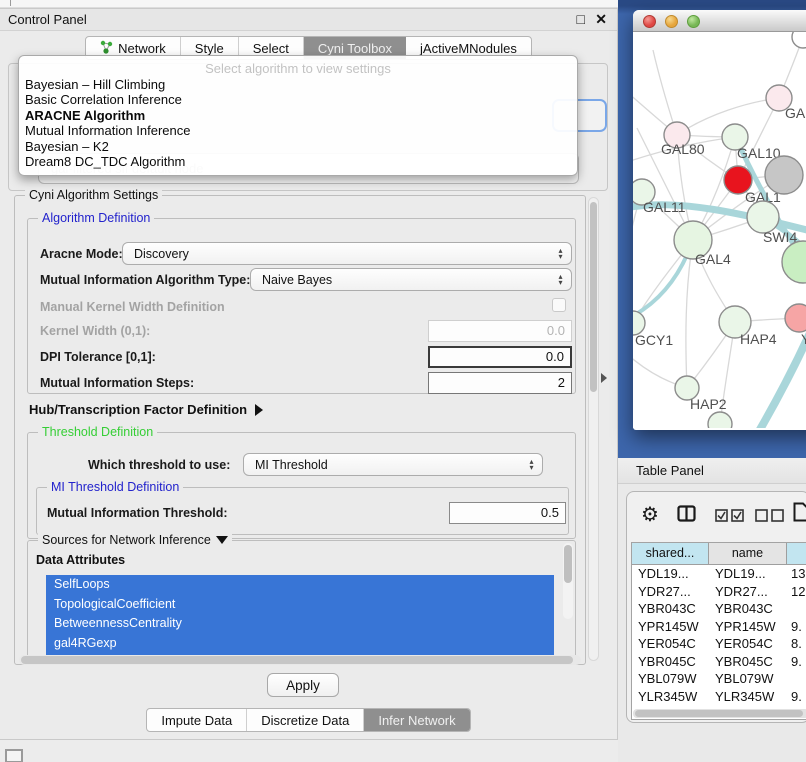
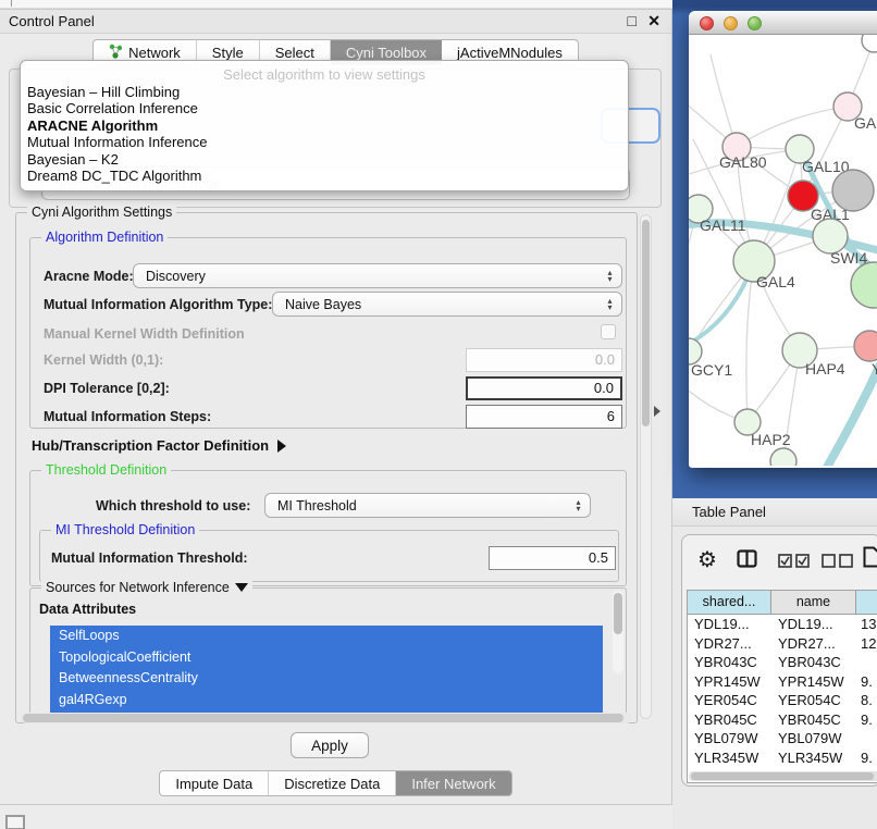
  Control Panel
  □
  ✕
  Network
  Style
  Select
  Cyni Toolbox
  jActiveMNodules
  Select algorithm to view settings
  Bayesian – Hill Climbing
  Basic Correlation Inference
  ARACNE Algorithm
  Mutual Information Inference
  Bayesian – K2
  Dream8 DC_TDC Algorithm
  Cyni Algorithm Settings
  Algorithm Definition
  Aracne Mode:
  Discovery
  Mutual Information Algorithm Type:
  Naive Bayes
  Manual Kernel Width Definition
  Kernel Width (0,1):
  0.0
- DPI Tolerance [0,1]:
+ DPI Tolerance [0,2]:
  0.0
  Mutual Information Steps:
- 2
+ 6
  Hub/Transcription Factor Definition
  Threshold Definition
  Which threshold to use:
  MI Threshold
  MI Threshold Definition
  Mutual Information Threshold:
  0.5
  Sources for Network Inference
  Data Attributes
  SelfLoops
  TopologicalCoefficient
  BetweennessCentrality
  gal4RGexp
  Apply
  Impute Data
  Discretize Data
  Infer Network
  GAL80
  GAL10
  GAL1
  GAL11
  SWI4
  GAL4
  GCY1
  HAP4
  HAP2
  Table Panel
  ⚙
  shared...
  name
  YDL19...
  YDL19...
  YDR27...
  YDR27...
  YBR043C
  YBR043C
  YPR145W
  YPR145W
  9.
  YER054C
  YER054C
  8.
  YBR045C
  YBR045C
  9.
  YBL079W
  YBL079W
  YLR345W
  YLR345W
  9.
